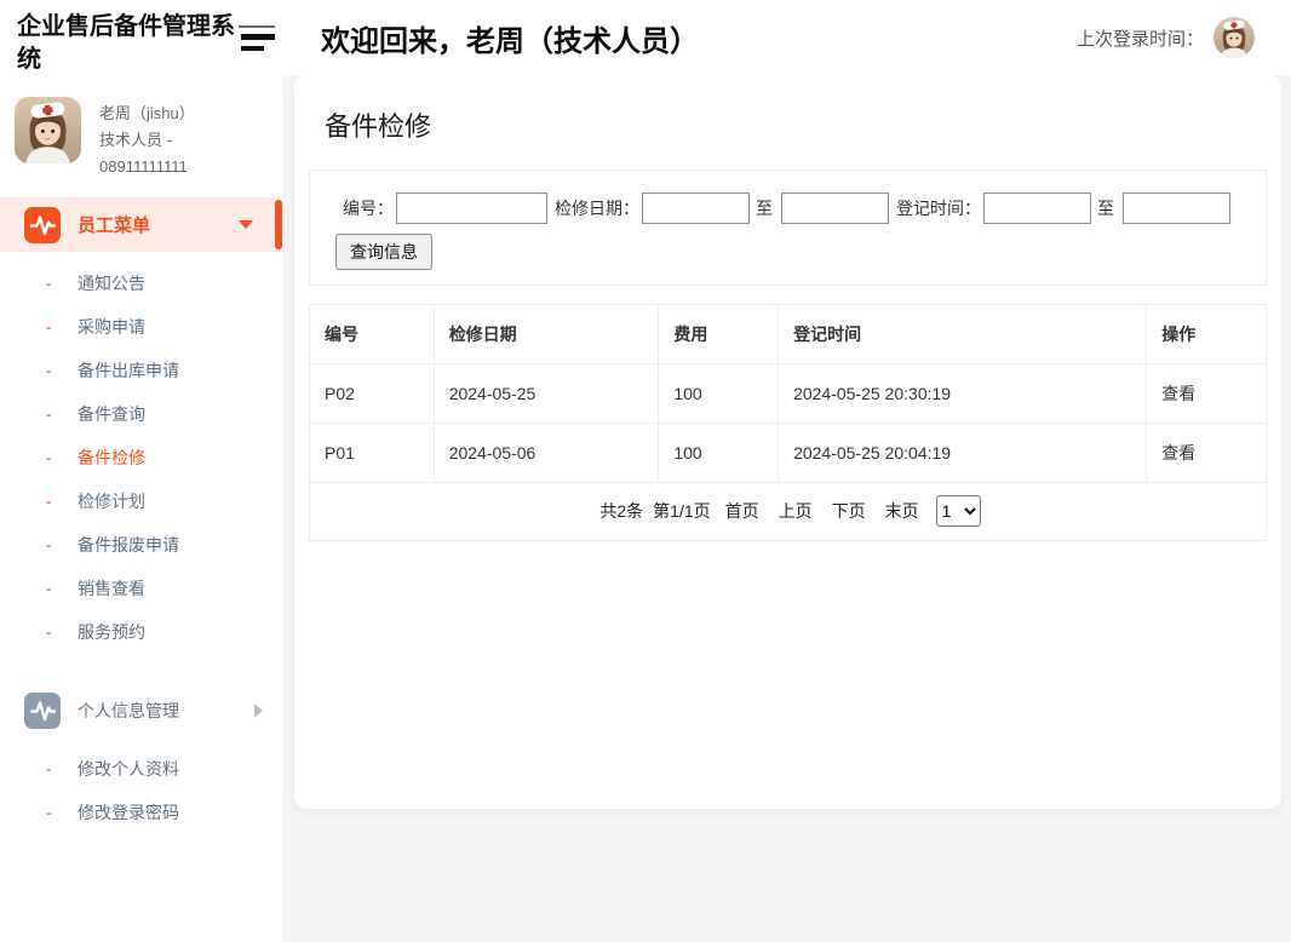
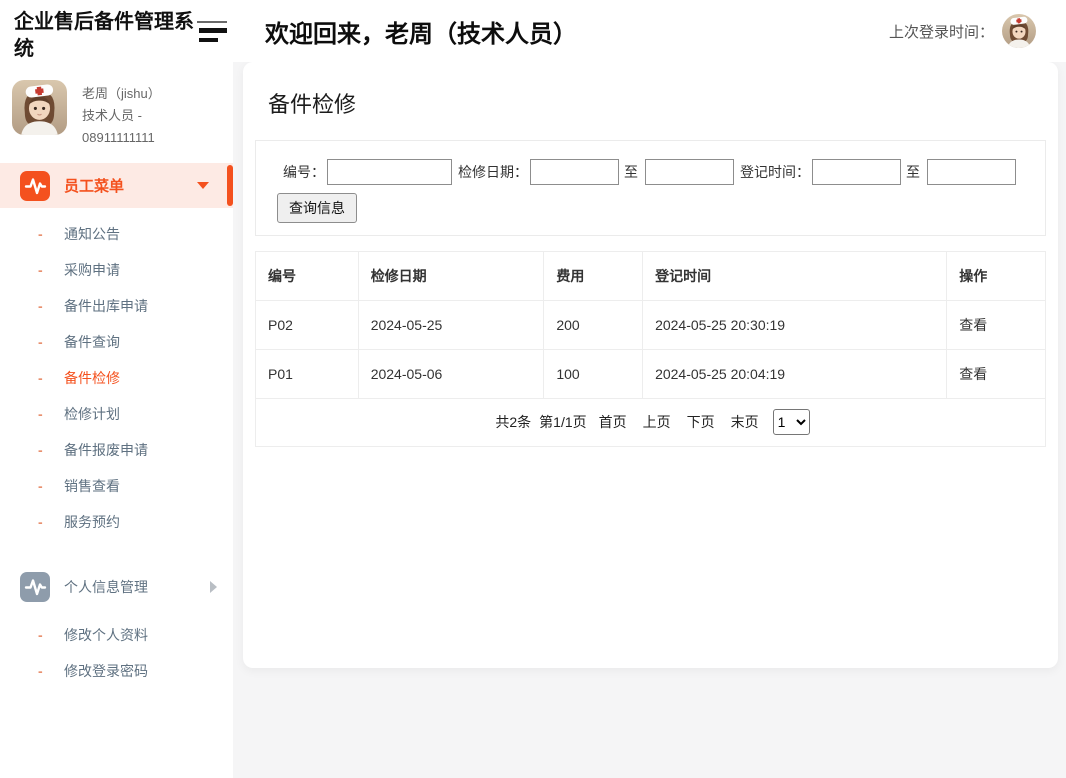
  企业售后备件管理系统
  老周（jishu）
  技术人员 -
  08911111111
  员工菜单
  -
  通知公告
  -
  采购申请
  -
  备件出库申请
  -
  备件查询
  -
  备件检修
  -
  检修计划
  -
  备件报废申请
  -
  销售查看
  -
  服务预约
  个人信息管理
  -
  修改个人资料
  -
  修改登录密码
  欢迎回来，老周（技术人员）
  上次登录时间：
  备件检修
  编号：
  检修日期：
  至
  登记时间：
  至
  查询信息
  编号	检修日期	费用	登记时间	操作
- P02	2024-05-25	100	2024-05-25 20:30:19	查看
+ P02	2024-05-25	200	2024-05-25 20:30:19	查看
  P01	2024-05-06	100	2024-05-25 20:04:19	查看
  共2条
  第1/1页
  首页
  上页
  下页
  末页
  1
